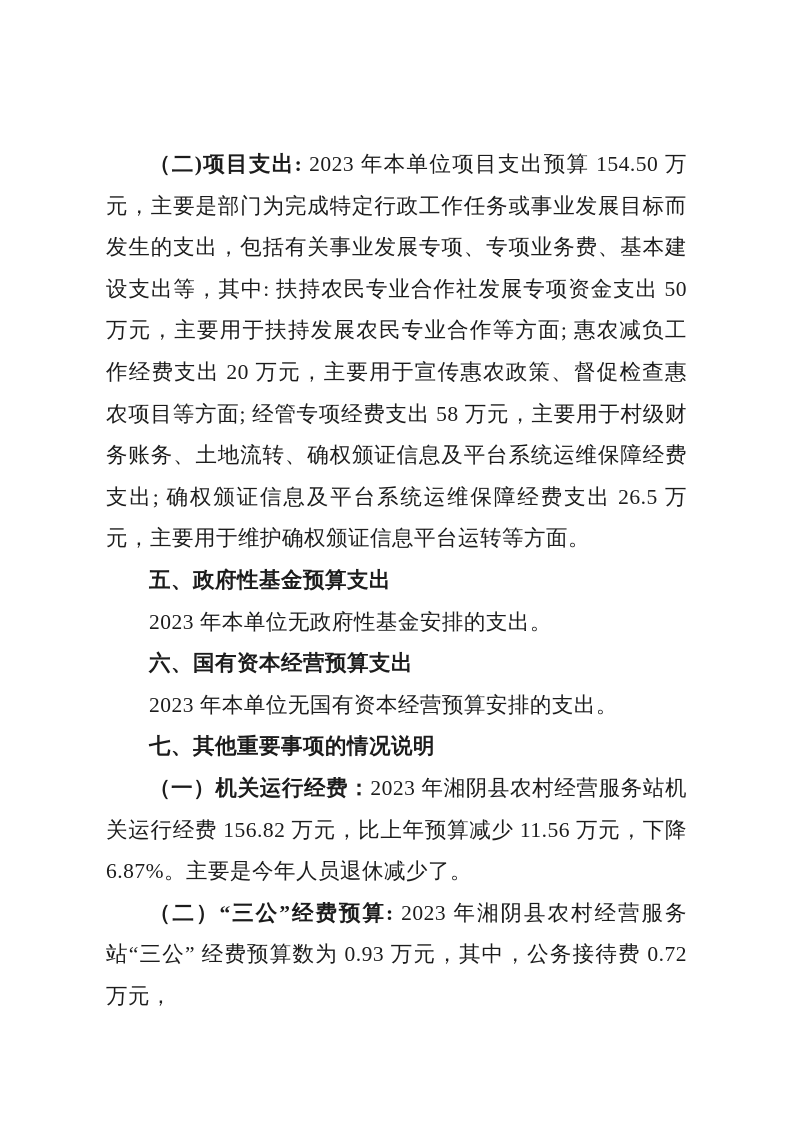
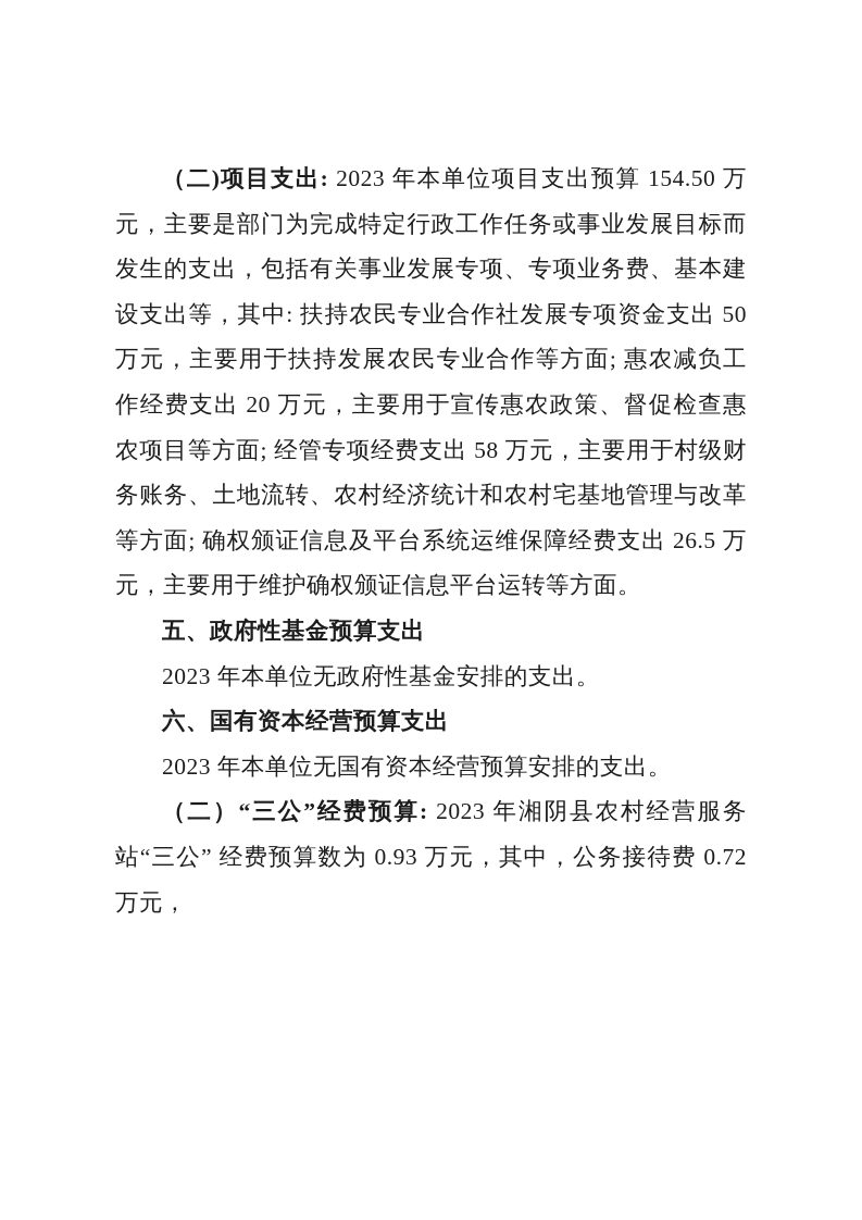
- （二)项目支出: 2023 年本单位项目支出预算 154.50 万元，主要是部门为完成特定行政工作任务或事业发展目标而发生的支出，包括有关事业发展专项、专项业务费、基本建设支出等，其中: 扶持农民专业合作社发展专项资金支出 50 万元，主要用于扶持发展农民专业合作等方面; 惠农减负工作经费支出 20 万元，主要用于宣传惠农政策、督促检查惠农项目等方面; 经管专项经费支出 58 万元，主要用于村级财务账务、土地流转、确权颁证信息及平台系统运维保障经费支出; 确权颁证信息及平台系统运维保障经费支出 26.5 万元，主要用于维护确权颁证信息平台运转等方面。
+ （二)项目支出: 2023 年本单位项目支出预算 154.50 万元，主要是部门为完成特定行政工作任务或事业发展目标而发生的支出，包括有关事业发展专项、专项业务费、基本建设支出等，其中: 扶持农民专业合作社发展专项资金支出 50 万元，主要用于扶持发展农民专业合作等方面; 惠农减负工作经费支出 20 万元，主要用于宣传惠农政策、督促检查惠农项目等方面; 经管专项经费支出 58 万元，主要用于村级财务账务、土地流转、农村经济统计和农村宅基地管理与改革等方面; 确权颁证信息及平台系统运维保障经费支出 26.5 万元，主要用于维护确权颁证信息平台运转等方面。
  五、政府性基金预算支出
  2023 年本单位无政府性基金安排的支出。
  六、国有资本经营预算支出
  2023 年本单位无国有资本经营预算安排的支出。
- 七、其他重要事项的情况说明
- （一）机关运行经费：2023 年湘阴县农村经营服务站机关运行经费 156.82 万元，比上年预算减少 11.56 万元，下降 6.87%。主要是今年人员退休减少了。
  （二）“三公”经费预算: 2023 年湘阴县农村经营服务站“三公” 经费预算数为 0.93 万元，其中，公务接待费 0.72 万元，
